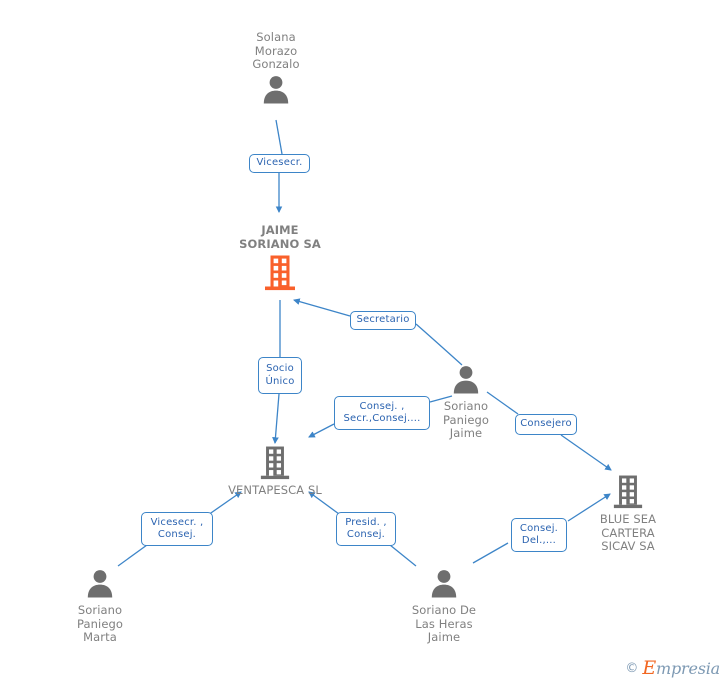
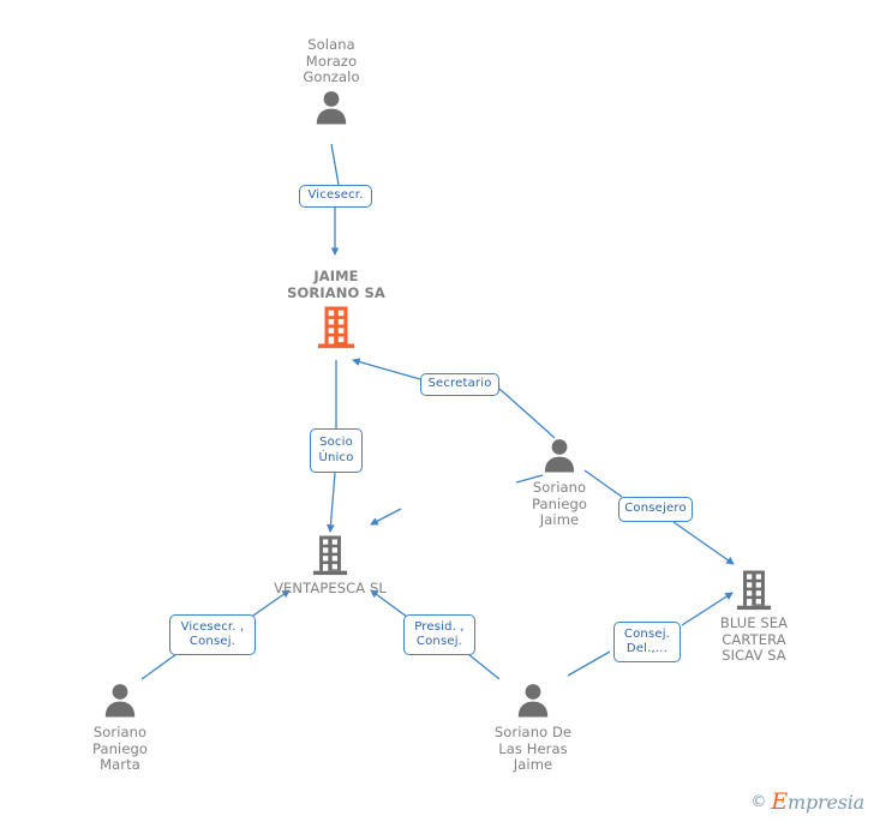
  Solana
  Morazo
  Gonzalo
  JAIME
  SORIANO SA
  Soriano
  Paniego
  Jaime
  VENTAPESCA SL
  BLUE SEA
  CARTERA
  SICAV SA
  Soriano
  Paniego
  Marta
  Soriano De
  Las Heras
  Jaime
  Vicesecr.
  Socio
  Único
  Secretario
- Consej. ,
- Secr.,Consej....
  Consejero
  Vicesecr. ,
  Consej.
  Presid. ,
  Consej.
  Consej.
  Del.,...
  ©
  Empresia
